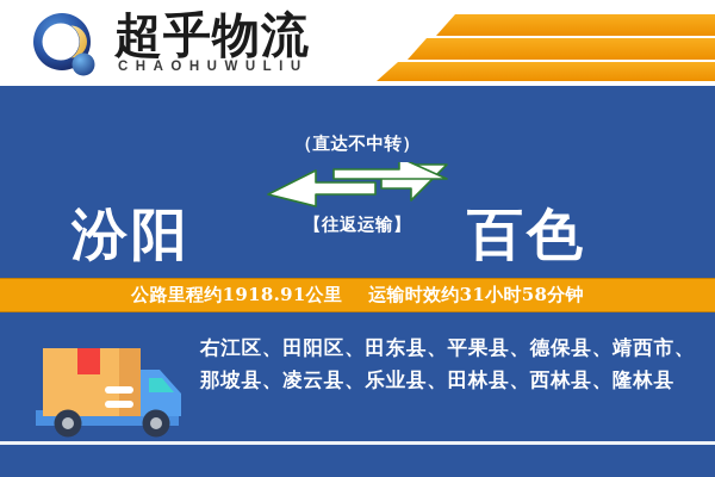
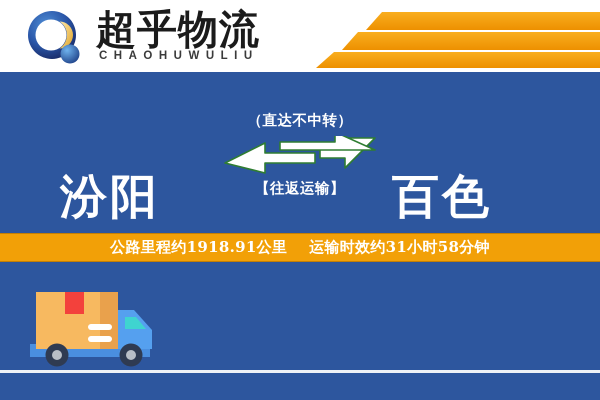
  超乎物流
  CHAOHUWULIU
  汾阳
  （直达不中转）
  【往返运输】
  百色
  公路里程约1918.91公里
  运输时效约31小时58分钟
- 右江区、田阳区、田东县、平果县、德保县、靖西市、
- 那坡县、凌云县、乐业县、田林县、西林县、隆林县
